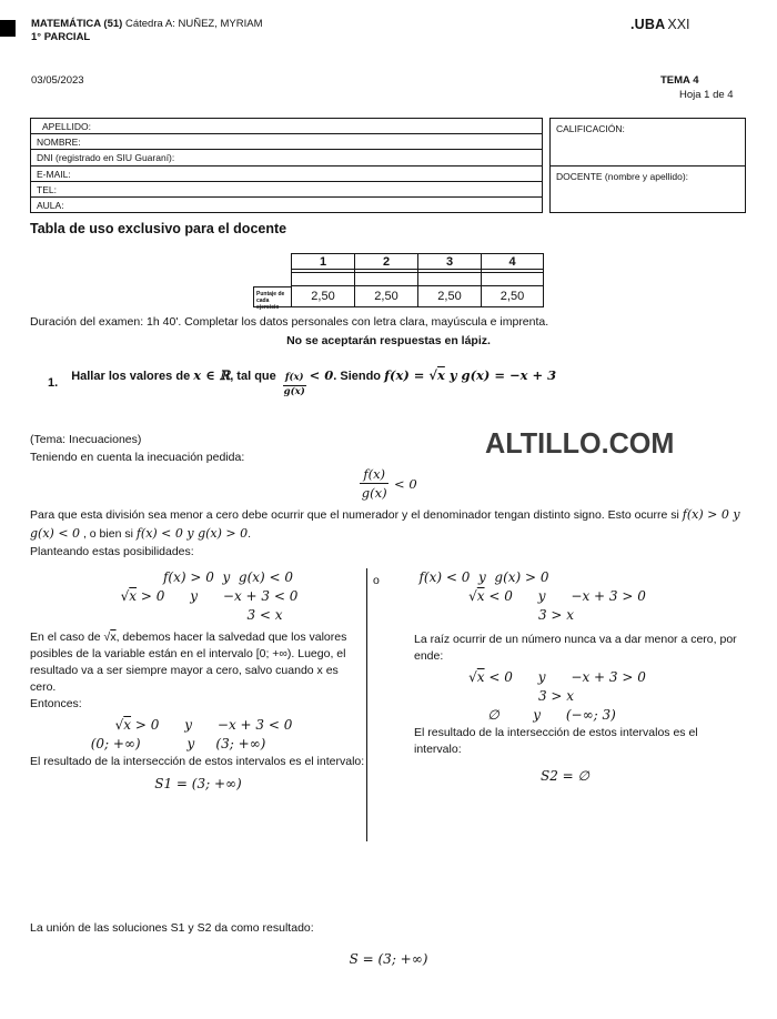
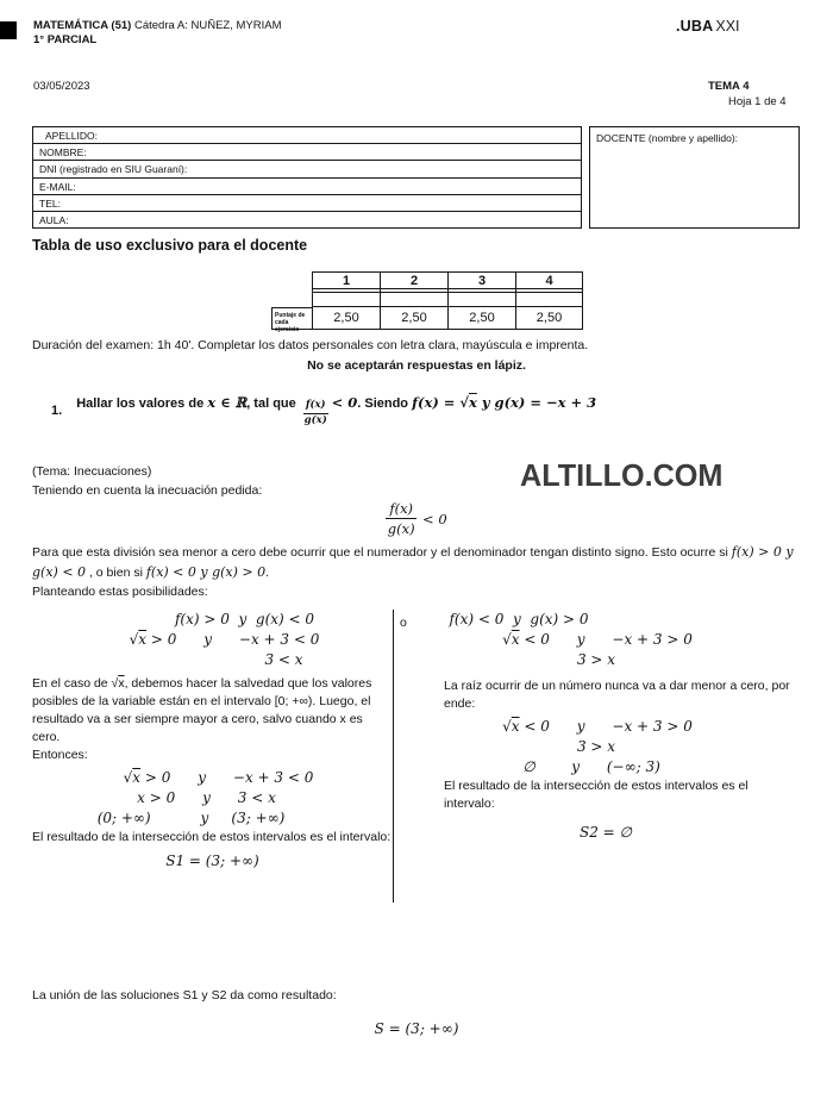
  MATEMÁTICA (51) Cátedra A: NUÑEZ, MYRIAM
  1° PARCIAL
  .UBA XXI
  03/05/2023
  TEMA 4
  Hoja 1 de 4
  APELLIDO:
  NOMBRE:
  DNI (registrado en SIU Guaraní):
  E-MAIL:
  TEL:
  AULA:
- CALIFICACIÓN:
  DOCENTE (nombre y apellido):
  Tabla de uso exclusivo para el docente
  1
  2
  3
  4
  2,50
  2,50
  2,50
  2,50
  Duración del examen: 1h 40'. Completar los datos personales con letra clara, mayúscula e imprenta.
  No se aceptarán respuestas en lápiz.
  1.
  Hallar los valores de x ∈ ℝ, tal que
  f(x)
  g(x)
  < 0. Siendo f(x) = √x y g(x) = −x + 3
  (Tema: Inecuaciones)
  Teniendo en cuenta la inecuación pedida:
  ALTILLO.COM
  f(x)
  g(x)
  < 0
  Para que esta división sea menor a cero debe ocurrir que el numerador y el denominador tengan distinto signo. Esto ocurre si f(x) > 0 y g(x) < 0 , o bien si f(x) < 0 y g(x) > 0.
  Planteando estas posibilidades:
  f(x) > 0 y g(x) < 0
  √x > 0 y −x + 3 < 0
  3 < x
  En el caso de √x, debemos hacer la salvedad que los valores posibles de la variable están en el intervalo [0; +∞). Luego, el resultado va a ser siempre mayor a cero, salvo cuando x es cero.
  Entonces:
  √x > 0 y −x + 3 < 0
+ x > 0 y 3 < x
  (0; +∞) y (3; +∞)
  El resultado de la intersección de estos intervalos es el intervalo:
  S1 = (3; +∞)
  o
  f(x) < 0 y g(x) > 0
  √x < 0 y −x + 3 > 0
  3 > x
  La raíz ocurrir de un número nunca va a dar menor a cero, por ende:
  √x < 0 y −x + 3 > 0
  3 > x
  ∅ y (−∞; 3)
  El resultado de la intersección de estos intervalos es el intervalo:
  S2 = ∅
  La unión de las soluciones S1 y S2 da como resultado:
  S = (3; +∞)
